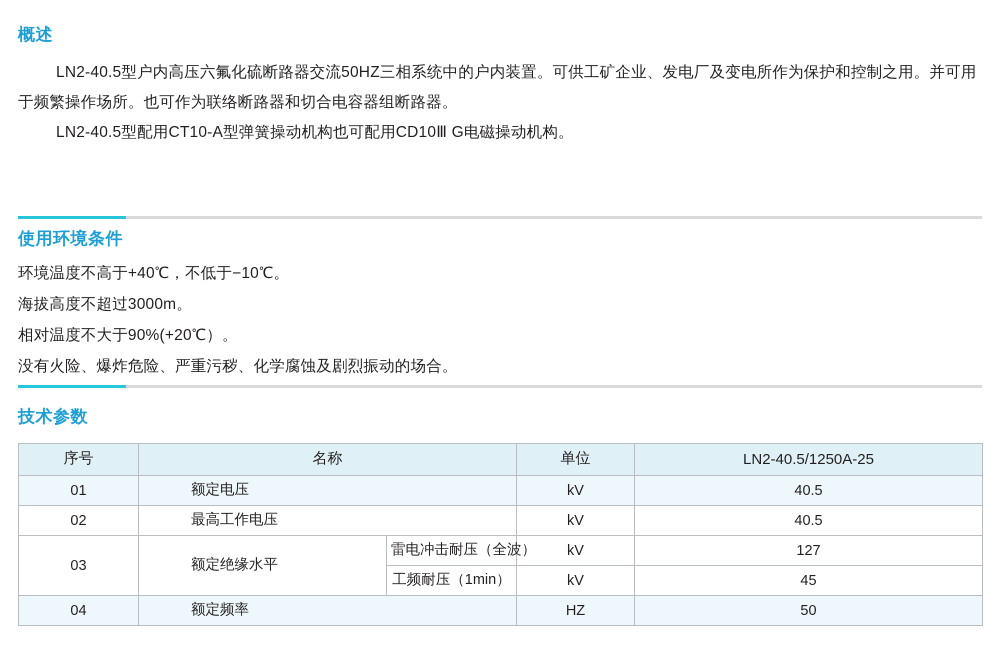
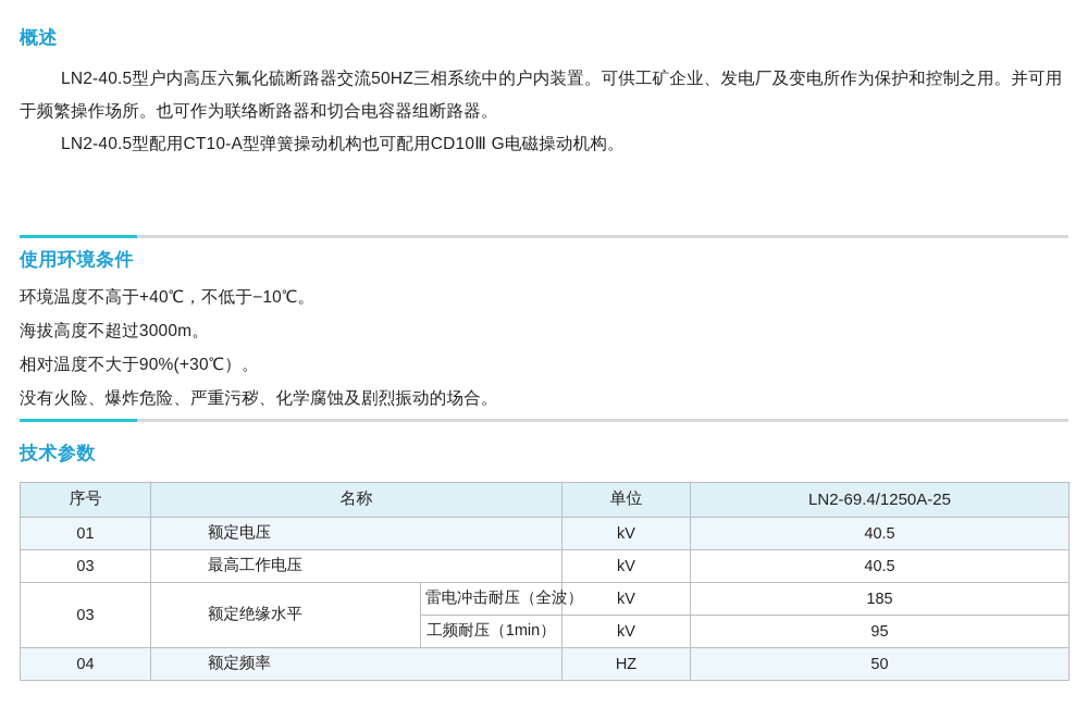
  概述
  LN2-40.5型户内高压六氟化硫断路器交流50HZ三相系统中的户内装置。可供工矿企业、发电厂及变电所作为保护和控制之用。并可用于频繁操作场所。也可作为联络断路器和切合电容器组断路器。
  LN2-40.5型配用CT10-A型弹簧操动机构也可配用CD10Ⅲ G电磁操动机构。
  使用环境条件
  环境温度不高于+40℃，不低于−10℃。
  海拔高度不超过3000m。
- 相对温度不大于90%(+20℃）。
+ 相对温度不大于90%(+30℃）。
  没有火险、爆炸危险、严重污秽、化学腐蚀及剧烈振动的场合。
  技术参数
- 序号	名称	单位	LN2-40.5/1250A-25
+ 序号	名称	单位	LN2-69.4/1250A-25
  01	额定电压	kV	40.5
- 02	最高工作电压	kV	40.5
+ 03	最高工作电压	kV	40.5
- 03	额定绝缘水平	雷电冲击耐压（全波）	kV	127
+ 03	额定绝缘水平	雷电冲击耐压（全波）	kV	185
- 工频耐压（1min）	kV	45
+ 工频耐压（1min）	kV	95
  04	额定频率	HZ	50
